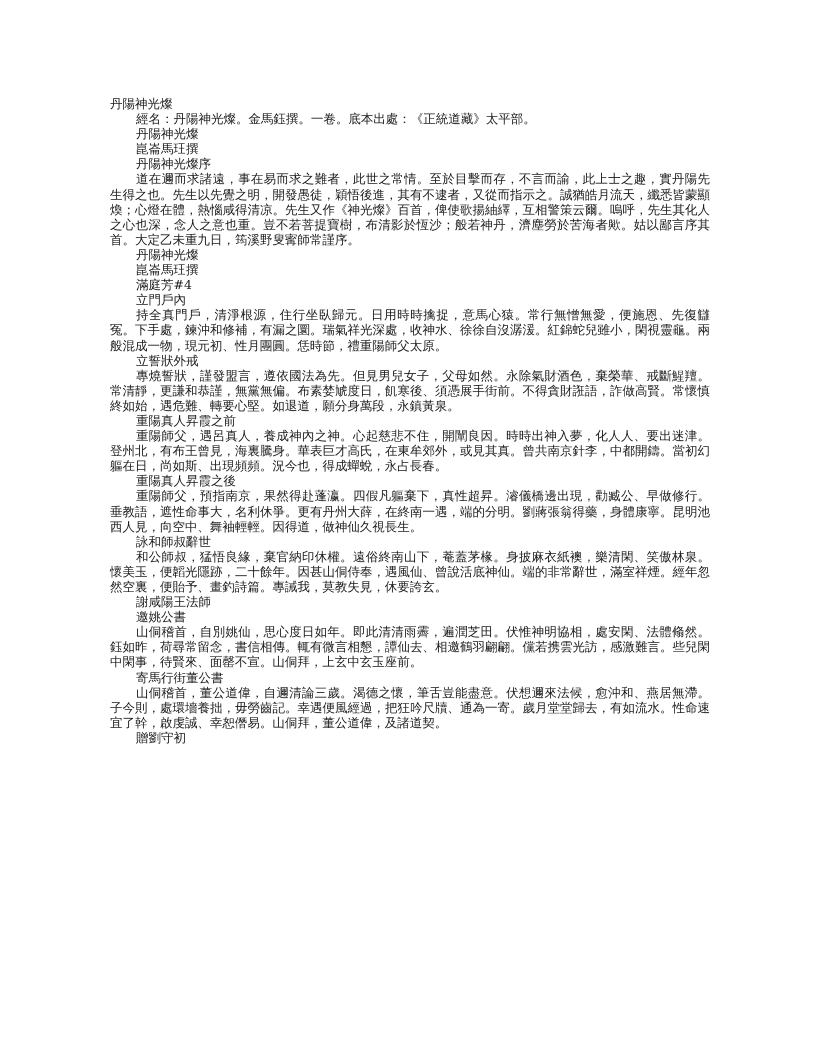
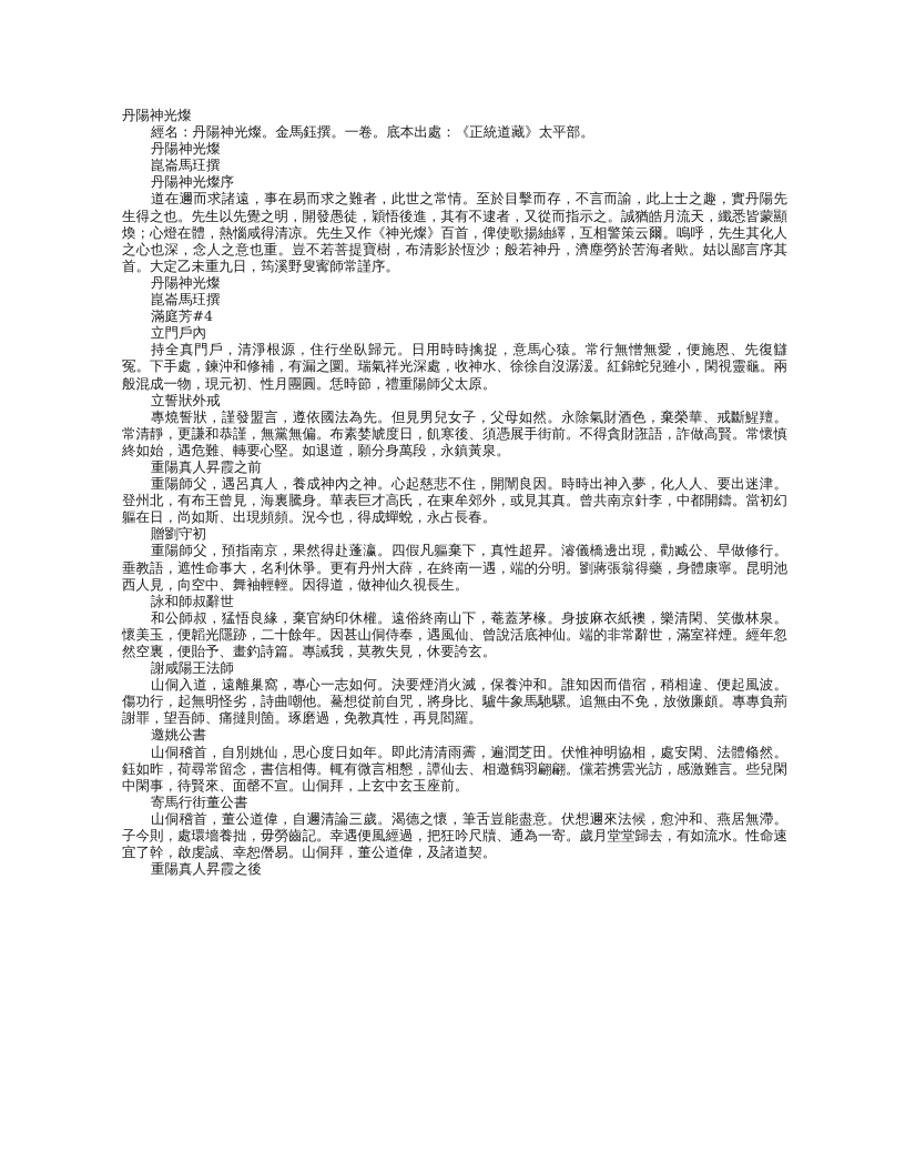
  丹陽神光燦
  經名：丹陽神光燦。金馬鈺撰。一卷。底本出處：《正統道藏》太平部。
  丹陽神光燦
  崑崙馬玨撰
  丹陽神光燦序
  道在邇而求諸遠，事在易而求之難者，此世之常情。至於目擊而存，不言而諭，此上士之趣，實丹陽先生得之也。先生以先覺之明，開發愚徒，穎悟後進，其有不逮者，又從而指示之。誠猶皓月流天，纖悉皆蒙顯煥；心燈在體，熱惱咸得清凉。先生又作《神光燦》百首，俾使歌揚紬繹，互相警策云爾。嗚呼，先生其化人之心也深，念人之意也重。豈不若菩提寶樹，布清影於恆沙；般若神丹，濟塵勞於苦海者歟。姑以鄙言序其首。大定乙未重九日，筠溪野叟寗師常謹序。
  丹陽神光燦
  崑崙馬玨撰
  滿庭芳#4
  立門戶內
  持全真門戶，清淨根源，住行坐臥歸元。日用時時擒捉，意馬心猿。常行無憎無愛，便施恩、先復讎冤。下手處，鍊沖和修補，有漏之圜。瑞氣祥光深處，收神水、徐徐自沒潺湲。紅錦蛇兒雖小，閑視靈龜。兩般混成一物，現元初、性月團圓。恁時節，禮重陽師父太原。
  立誓狀外戒
  專燒誓狀，謹發盟言，遵依國法為先。但見男兒女子，父母如然。永除氣財酒色，棄榮華、戒斷鯹羶。常清靜，更謙和恭謹，無黨無偏。布素婪虓度日，飢寒後、須憑展手街前。不得貪財誑語，詐做高賢。常懷慎終如始，遇危難、轉要心堅。如退道，願分身萬段，永鎮黃泉。
  重陽真人昇霞之前
  重陽師父，遇呂真人，養成神內之神。心起慈悲不住，開闡良因。時時出神入夢，化人人、要出迷津。登州北，有布王曾見，海裏騰身。華表巨才高氏，在東牟郊外，或見其真。曾共南京針李，中都開鑄。當初幻軀在日，尚如斯、出現頻頻。況今也，得成蟬蛻，永占長春。
- 重陽真人昇霞之後
+ 贈劉守初
  重陽師父，預指南京，果然得赴蓬瀛。四假凡軀棄下，真性超昇。濬儀橋邊出現，勸臧公、早做修行。垂教語，遮性命事大，名利休爭。更有丹州大薛，在終南一遇，端的分明。劉蔣張翁得藥，身體康寧。昆明池西人見，向空中、舞袖輕輕。因得道，做神仙久視長生。
  詠和師叔辭世
  和公師叔，猛悟良緣，棄官納印休權。遠俗終南山下，菴蓋茅椽。身披麻衣紙襖，樂清閑、笑傲林泉。懷美玉，便韜光隱跡，二十餘年。因甚山侗侍奉，遇風仙、曾說活底神仙。端的非常辭世，滿室祥煙。經年忽然空裏，便貽予、畫釣詩篇。專誡我，莫教失見，休要誇玄。
  謝咸陽王法師
+ 山侗入道，遠離巢窩，專心一志如何。決要煙消火滅，保養沖和。誰知因而借宿，稍相違、便起風波。傷功行，起無明怪劣，詩曲嘲他。驀想從前自咒，將身比、驢牛象馬馳騾。追無由不免，放傚廉頗。專專負荊謝罪，望吾師、痛撻則箇。琢磨過，免教真性，再見閻羅。
  邀姚公書
  山侗稽首，自別姚仙，思心度日如年。即此清清雨霽，遍潤芝田。伏惟神明協相，處安閑、法體翛然。鈺如昨，荷尋常留念，書信相傳。輒有微言相懇，譚仙去、相邀鶴羽翩翩。儻若携雲光訪，感激難言。些兒閑中閑事，待賢來、面罄不宣。山侗拜，上玄中玄玉座前。
  寄馬行街董公書
  山侗稽首，董公道偉，自邇清論三歲。渴德之懷，筆舌豈能盡意。伏想邇來法候，愈沖和、燕居無滯。子今則，處環墻養拙，毋勞齒記。幸遇便風經過，把狂吟尺牘、通為一寄。歲月堂堂歸去，有如流水。性命速宜了幹，啟虔誠、幸恕僭易。山侗拜，董公道偉，及諸道契。
- 贈劉守初
+ 重陽真人昇霞之後
